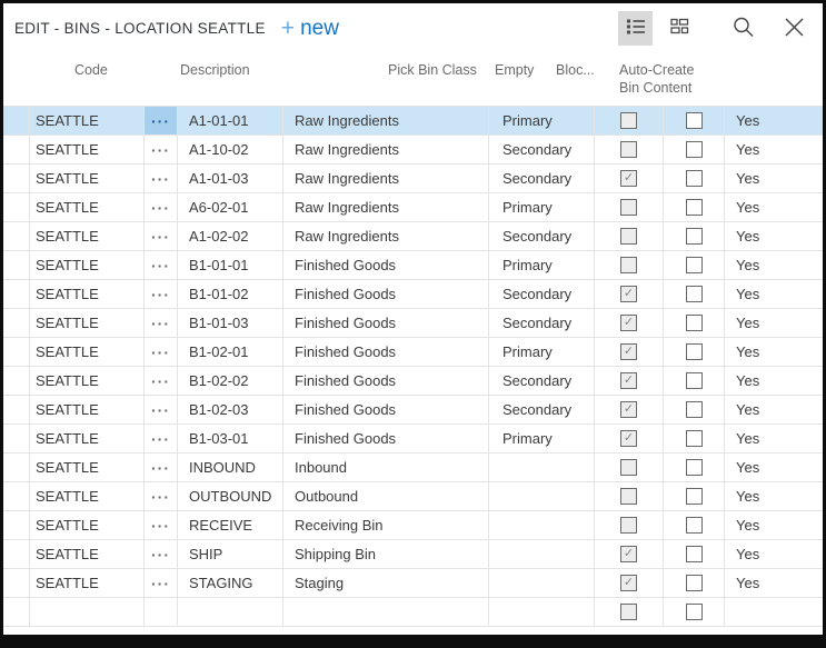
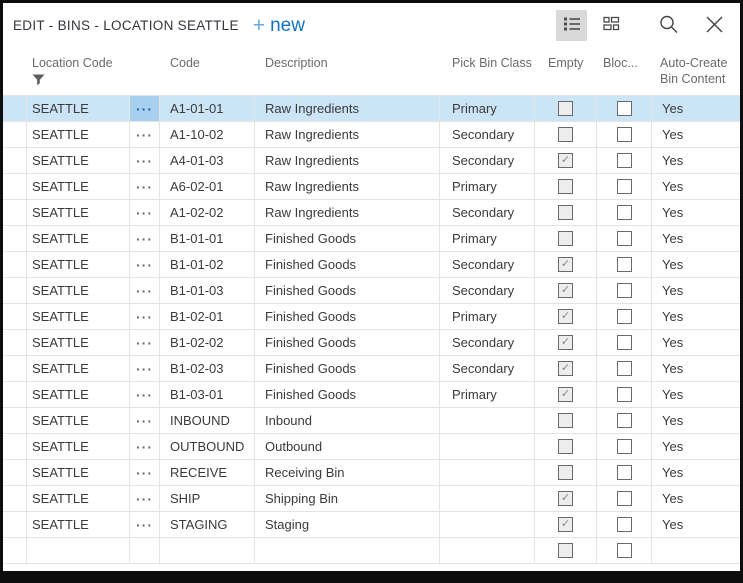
  EDIT - BINS - LOCATION SEATTLE
  +
  new
+ Location Code
  Code
  Description
  Pick Bin Class
  Empty
  Bloc...
  Auto-Create
  Bin Content
  SEATTLE
  ···
  A1-01-01
  Raw Ingredients
  Primary
  Yes
  SEATTLE
  ···
  A1-10-02
  Raw Ingredients
  Secondary
  Yes
  SEATTLE
  ···
- A1-01-03
+ A4-01-03
  Raw Ingredients
  Secondary
  ✓
  Yes
  SEATTLE
  ···
  A6-02-01
  Raw Ingredients
  Primary
  Yes
  SEATTLE
  ···
  A1-02-02
  Raw Ingredients
  Secondary
  Yes
  SEATTLE
  ···
  B1-01-01
  Finished Goods
  Primary
  Yes
  SEATTLE
  ···
  B1-01-02
  Finished Goods
  Secondary
  ✓
  Yes
  SEATTLE
  ···
  B1-01-03
  Finished Goods
  Secondary
  ✓
  Yes
  SEATTLE
  ···
  B1-02-01
  Finished Goods
  Primary
  ✓
  Yes
  SEATTLE
  ···
  B1-02-02
  Finished Goods
  Secondary
  ✓
  Yes
  SEATTLE
  ···
  B1-02-03
  Finished Goods
  Secondary
  ✓
  Yes
  SEATTLE
  ···
  B1-03-01
  Finished Goods
  Primary
  ✓
  Yes
  SEATTLE
  ···
  INBOUND
  Inbound
  Yes
  SEATTLE
  ···
  OUTBOUND
  Outbound
  Yes
  SEATTLE
  ···
  RECEIVE
  Receiving Bin
  Yes
  SEATTLE
  ···
  SHIP
  Shipping Bin
  ✓
  Yes
  SEATTLE
  ···
  STAGING
  Staging
  ✓
  Yes
